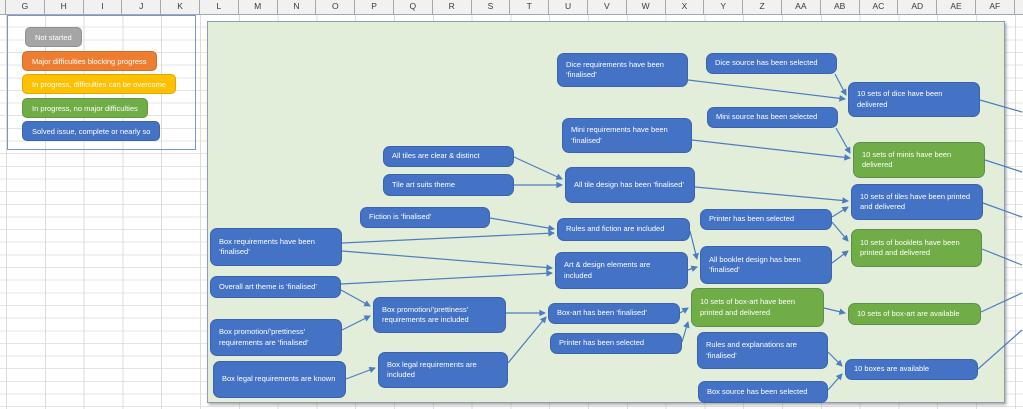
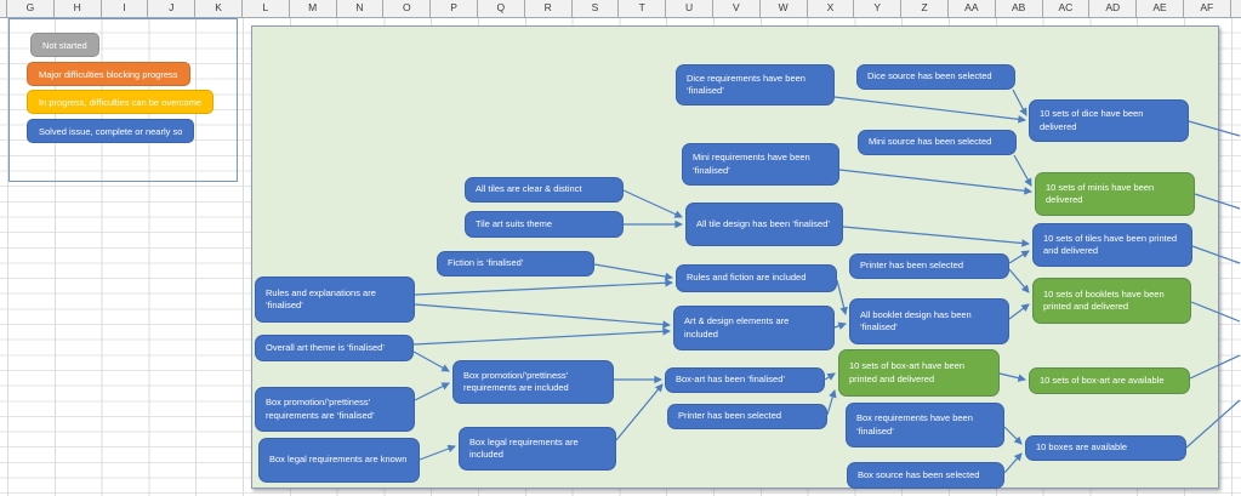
  G
  H
  I
  J
  K
  L
  M
  N
  O
  P
  Q
  R
  S
  T
  U
  V
  W
  X
  Y
  Z
  AA
  AB
  AC
  AD
  AE
  AF
  Not started
  Major difficulties blocking progress
  In progress, difficulties can be overcome
- In progress, no major difficulties
  Solved issue, complete or nearly so
  Dice requirements have been ‘finalised’
  Dice source has been selected
  10 sets of dice have been delivered
  Mini source has been selected
  Mini requirements have been ‘finalised’
  10 sets of minis have been delivered
  All tiles are clear & distinct
  Tile art suits theme
  All tile design has been ‘finalised’
  10 sets of tiles have been printed and delivered
  Fiction is ‘finalised’
  Printer has been selected
  Rules and fiction are included
  10 sets of booklets have been printed and delivered
- Box requirements have been ‘finalised’
+ Rules and explanations are ‘finalised’
  All booklet design has been ‘finalised’
  Art & design elements are included
  Overall art theme is ‘finalised’
  10 sets of box-art have been printed and delivered
  10 sets of box-art are available
  Box promotion/’prettiness’ requirements are included
  Box-art has been ‘finalised’
  Box promotion/’prettiness’ requirements are ‘finalised’
  Printer has been selected
- Rules and explanations are ‘finalised’
+ Box requirements have been ‘finalised’
  Box legal requirements are included
  10 boxes are available
  Box legal requirements are known
  Box source has been selected
